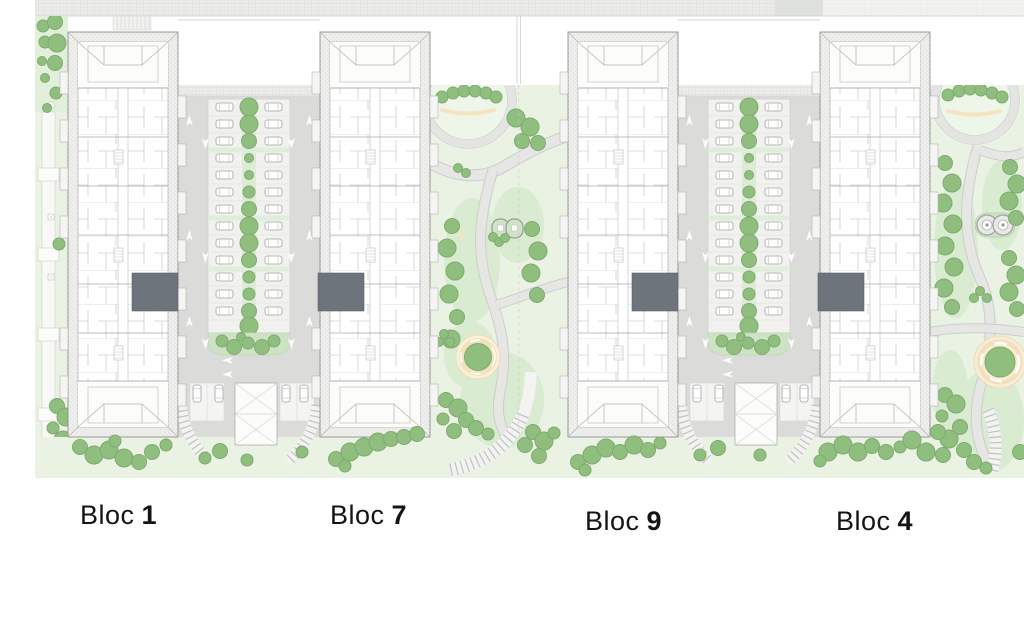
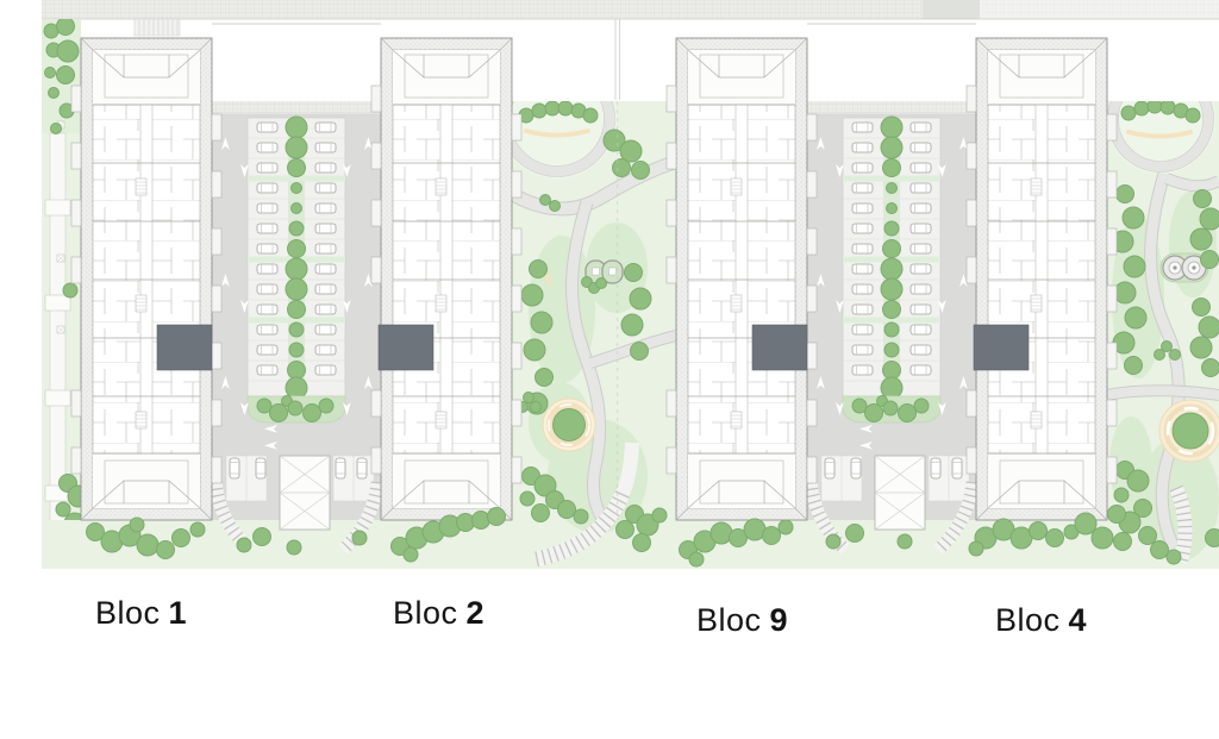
  Bloc 1
- Bloc 7
+ Bloc 2
  Bloc 9
  Bloc 4
